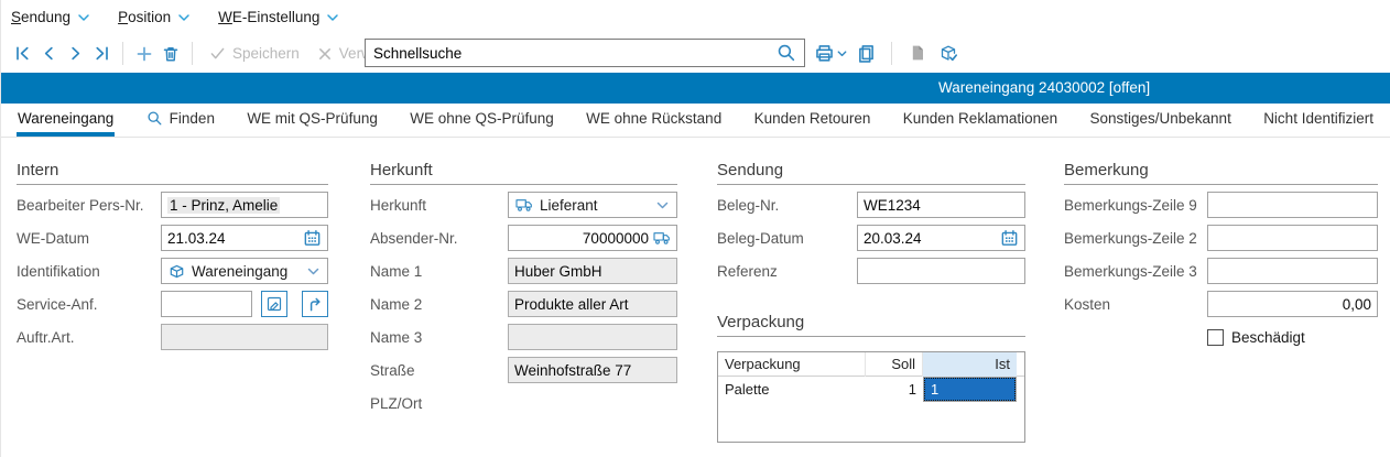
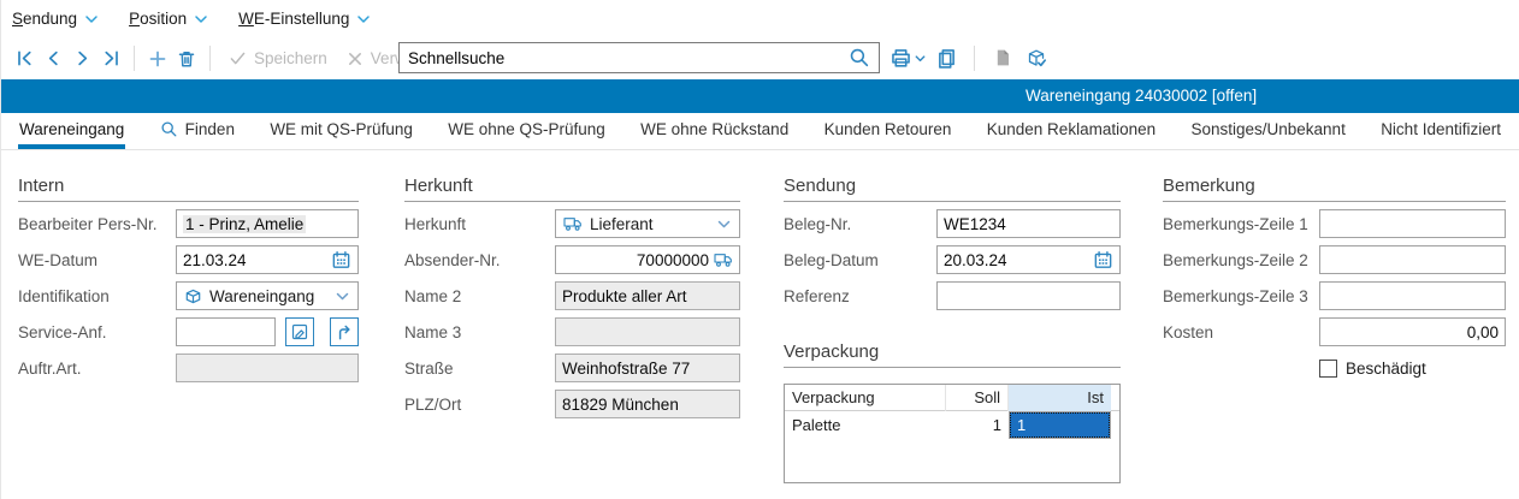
  Sendung
  Position
  WE-Einstellung
  Speichern
  Schnellsuche
  Wareneingang 24030002 [offen]
  Wareneingang
  Finden
  WE mit QS-Prüfung
  WE ohne QS-Prüfung
  WE ohne Rückstand
  Kunden Retouren
  Kunden Reklamationen
  Sonstiges/Unbekannt
  Nicht Identifiziert
  Intern
  Bearbeiter Pers-Nr.
  1 - Prinz, Amelie
  WE-Datum
  21.03.24
  Identifikation
  Wareneingang
  Service-Anf.
  Auftr.Art.
  Herkunft
  Herkunft
  Lieferant
  Absender-Nr.
  70000000
- Name 1
- Huber GmbH
  Name 2
  Produkte aller Art
  Name 3
  Straße
  Weinhofstraße 77
  PLZ/Ort
+ 81829 München
  Sendung
  Beleg-Nr.
  WE1234
  Beleg-Datum
  20.03.24
  Referenz
  Verpackung
  Verpackung
  Soll
  Ist
  Palette
  1
  1
  Bemerkung
- Bemerkungs-Zeile 9
+ Bemerkungs-Zeile 1
  Bemerkungs-Zeile 2
  Bemerkungs-Zeile 3
  Kosten
  0,00
  Beschädigt
